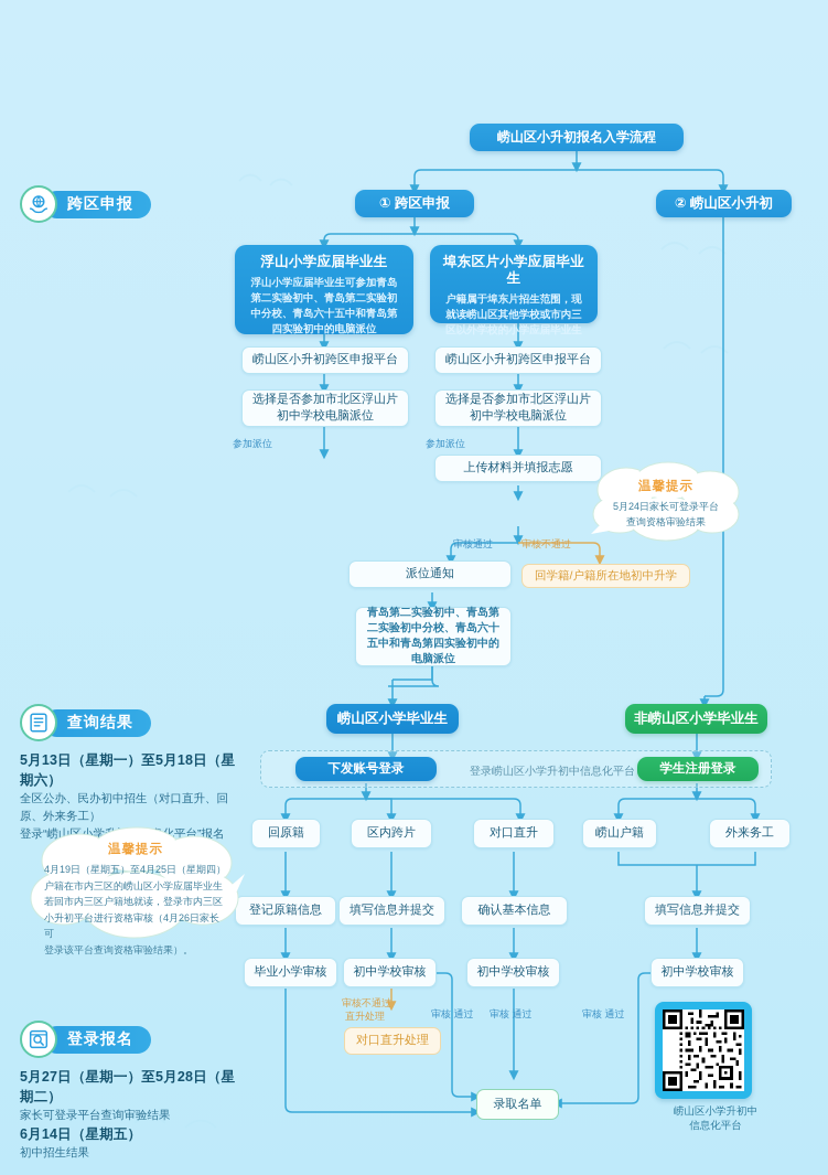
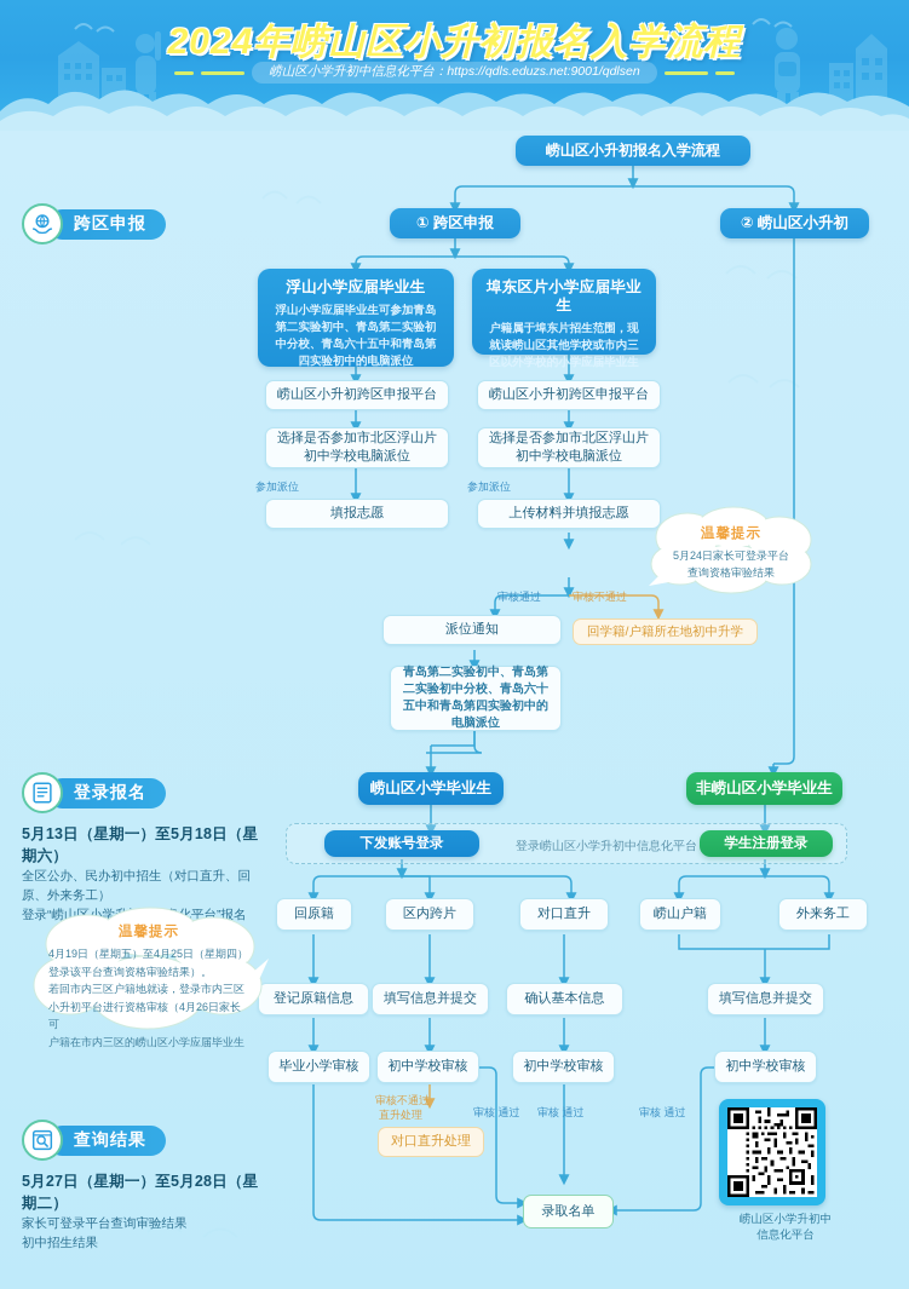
+ 2024年崂山区小升初报名入学流程
+ 崂山区小学升初中信息化平台：https://qdls.eduzs.net:9001/qdlsen
  崂山区小升初报名入学流程
  ① 跨区申报
  ② 崂山区小升初
  浮山小学应届毕业生
  浮山小学应届毕业生可参加青岛第二实验初中、青岛第二实验初中分校、青岛六十五中和青岛第四实验初中的电脑派位
  埠东区片小学应届毕业生
  户籍属于埠东片招生范围，现就读崂山区其他学校或市内三区以外学校的小学应届毕业生
  崂山区小升初跨区申报平台
  崂山区小升初跨区申报平台
  选择是否参加市北区浮山片初中学校电脑派位
  选择是否参加市北区浮山片初中学校电脑派位
+ 填报志愿
  上传材料并填报志愿
  派位通知
  回学籍/户籍所在地初中升学
  青岛第二实验初中、青岛第二实验初中分校、青岛六十五中和青岛第四实验初中的电脑派位
  崂山区小学毕业生
  非崂山区小学毕业生
  下发账号登录
  登录崂山区小学升初中信息化平台
  学生注册登录
  回原籍
  区内跨片
  对口直升
  崂山户籍
  外来务工
  登记原籍信息
  填写信息并提交
  确认基本信息
  填写信息并提交
  毕业小学审核
  初中学校审核
  初中学校审核
  初中学校审核
  对口直升处理
  录取名单
  参加派位
  参加派位
  审核通过
  审核不通过
  审核 通过
  审核 通过
  审核 通过
  审核不通过
  直升处理
  跨区申报
- 查询结果
+ 登录报名
  5月13日（星期一）至5月18日（星期六）
  全区公办、民办初中招生（对口直升、回原、外来务工）
- 登录报名
+ 查询结果
  5月27日（星期一）至5月28日（星期二）
  家长可登录平台查询审验结果
- 6月14日（星期五）
  初中招生结果
  温馨提示
  5月24日家长可登录平台
  查询资格审验结果
  温馨提示
  4月19日（星期五）至4月25日（星期四）
- 户籍在市内三区的崂山区小学应届毕业生
+ 登录该平台查询资格审验结果）。
  若回市内三区户籍地就读，登录市内三区
  小升初平台进行资格审核（4月26日家长可
- 登录该平台查询资格审验结果）。
+ 户籍在市内三区的崂山区小学应届毕业生
  崂山区小学升初中
  信息化平台
